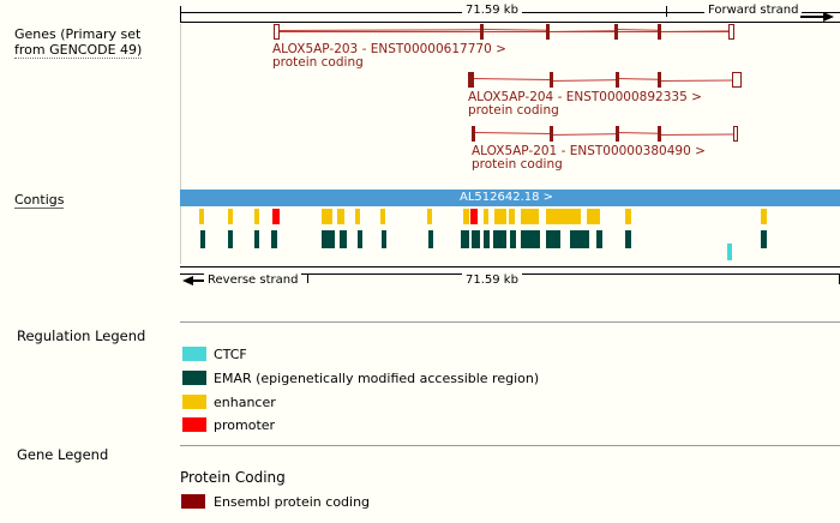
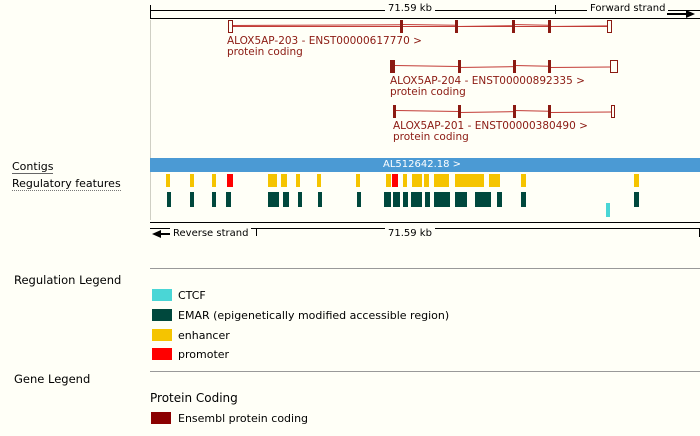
  71.59 kb
  Forward strand
- Genes (Primary set
- from GENCODE 49)
  ALOX5AP-203 - ENST00000617770 >
  protein coding
  ALOX5AP-204 - ENST00000892335 >
  protein coding
  ALOX5AP-201 - ENST00000380490 >
  protein coding
  Contigs
  AL512642.18 >
+ Regulatory features
  Reverse strand
  71.59 kb
  Regulation Legend
  CTCF
  EMAR (epigenetically modified accessible region)
  enhancer
  promoter
  Gene Legend
  Protein Coding
  Ensembl protein coding
